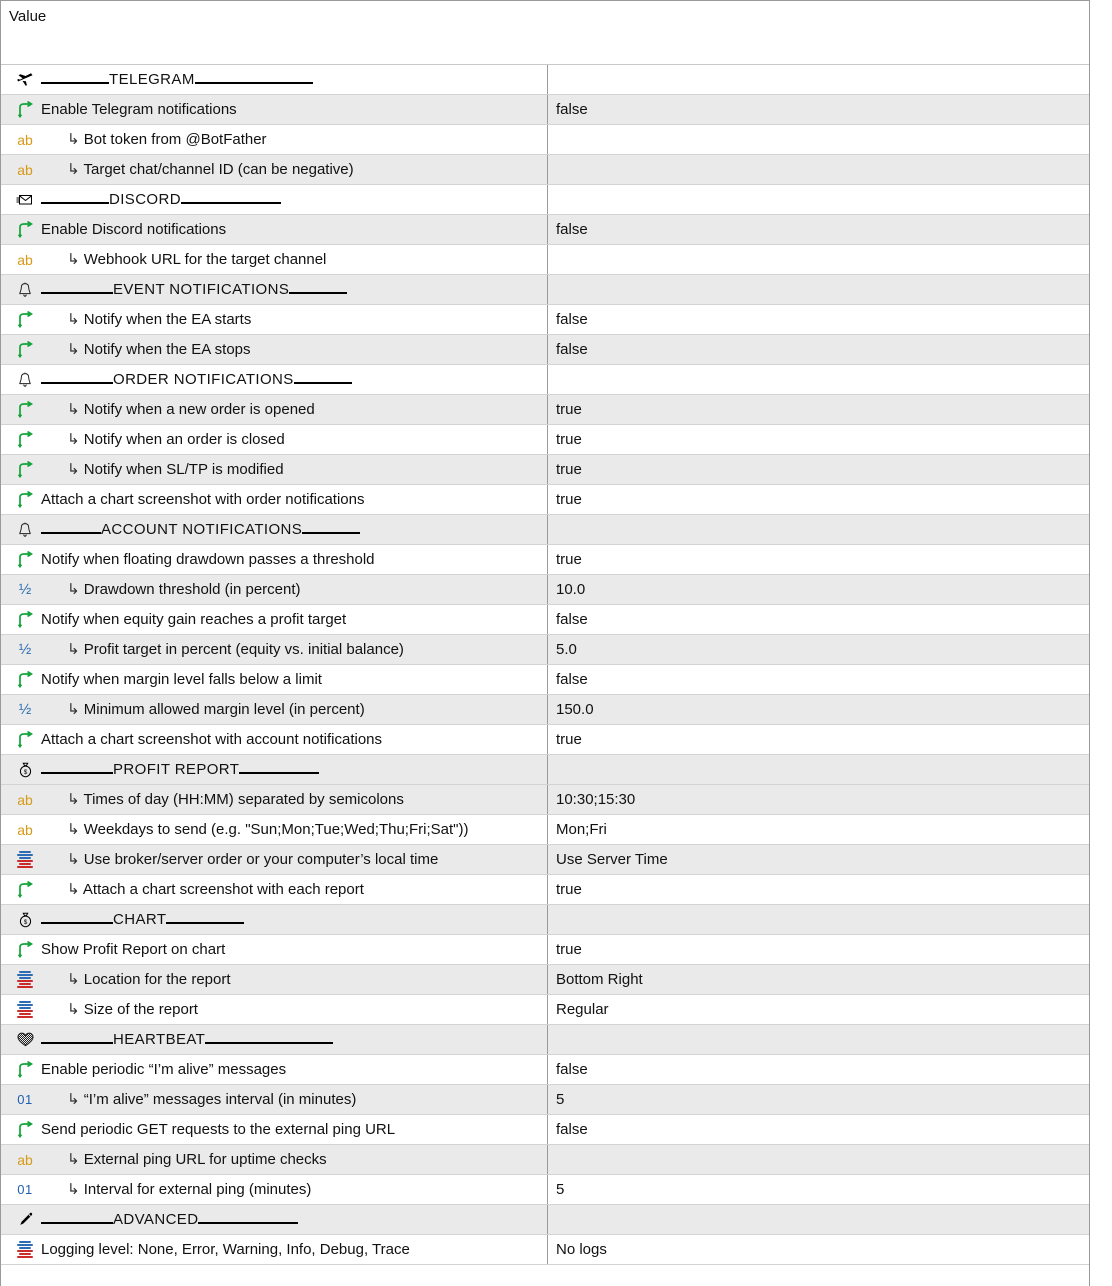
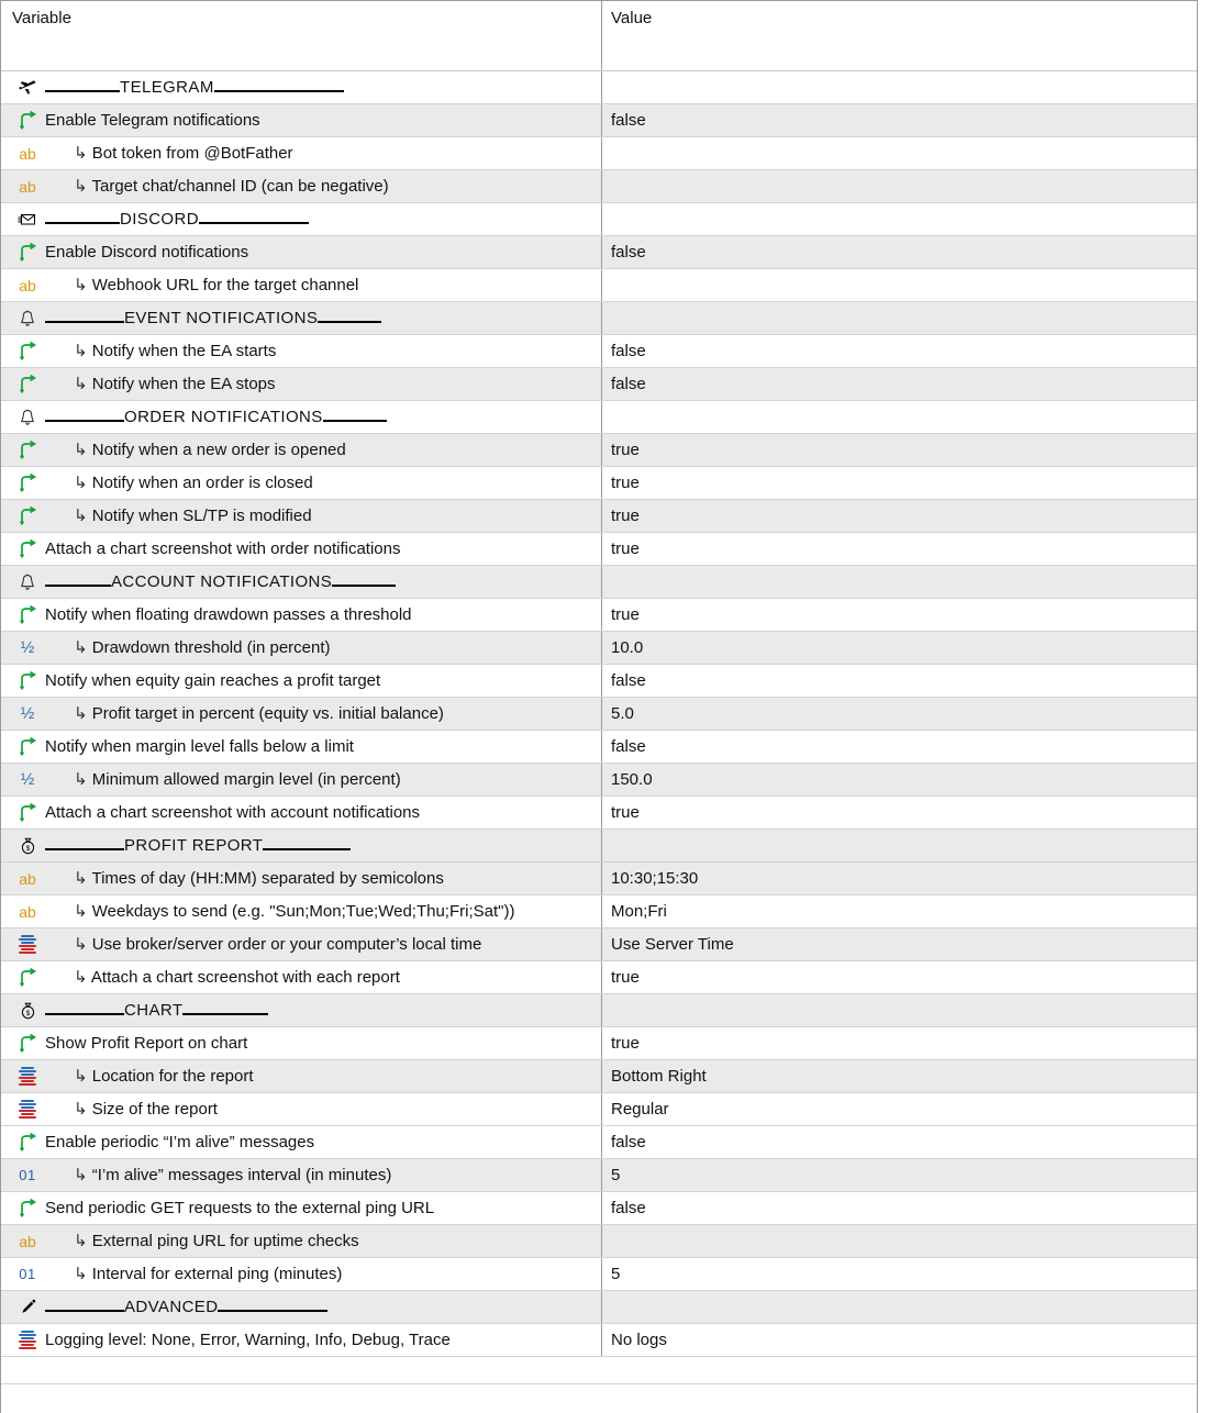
+ Variable
  Value
  TELEGRAM
  Enable Telegram notifications
  false
  ab
  ↳ Bot token from @BotFather
  ab
  ↳ Target chat/channel ID (can be negative)
  DISCORD
  Enable Discord notifications
  false
  ab
  ↳ Webhook URL for the target channel
  EVENT NOTIFICATIONS
  ↳ Notify when the EA starts
  false
  ↳ Notify when the EA stops
  false
  ORDER NOTIFICATIONS
  ↳ Notify when a new order is opened
  true
  ↳ Notify when an order is closed
  true
  ↳ Notify when SL/TP is modified
  true
  Attach a chart screenshot with order notifications
  true
  ACCOUNT NOTIFICATIONS
  Notify when floating drawdown passes a threshold
  true
  ½
  ↳ Drawdown threshold (in percent)
  10.0
  Notify when equity gain reaches a profit target
  false
  ½
  ↳ Profit target in percent (equity vs. initial balance)
  5.0
  Notify when margin level falls below a limit
  false
  ½
  ↳ Minimum allowed margin level (in percent)
  150.0
  Attach a chart screenshot with account notifications
  true
  PROFIT REPORT
  ab
  ↳ Times of day (HH:MM) separated by semicolons
  10:30;15:30
  ab
  ↳ Weekdays to send (e.g. "Sun;Mon;Tue;Wed;Thu;Fri;Sat"))
  Mon;Fri
  ↳ Use broker/server order or your computer’s local time
  Use Server Time
  ↳ Attach a chart screenshot with each report
  true
  CHART
  Show Profit Report on chart
  true
  ↳ Location for the report
  Bottom Right
  ↳ Size of the report
  Regular
- HEARTBEAT
  Enable periodic “I’m alive” messages
  false
  01
  ↳ “I’m alive” messages interval (in minutes)
  5
  Send periodic GET requests to the external ping URL
  false
  ab
  ↳ External ping URL for uptime checks
  01
  ↳ Interval for external ping (minutes)
  5
  ADVANCED
  Logging level: None, Error, Warning, Info, Debug, Trace
  No logs
